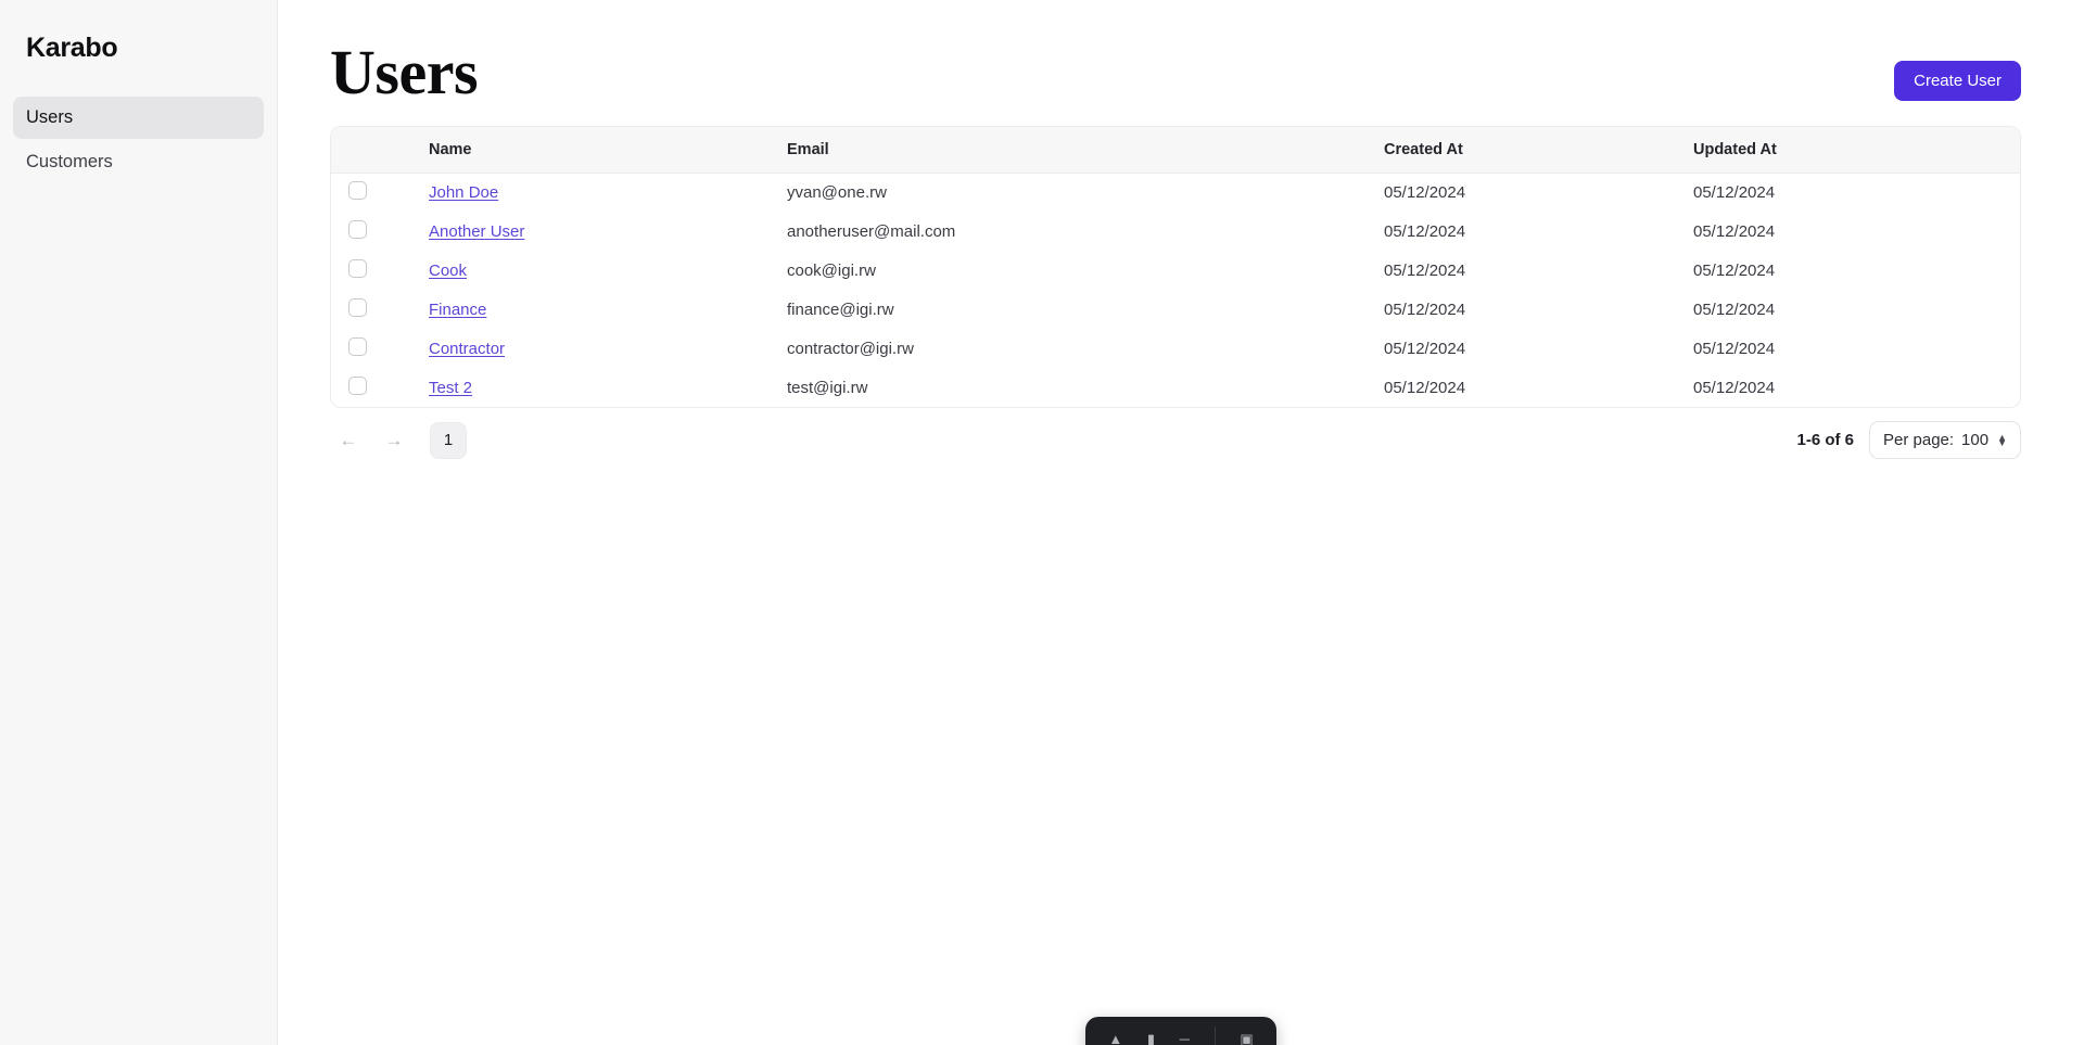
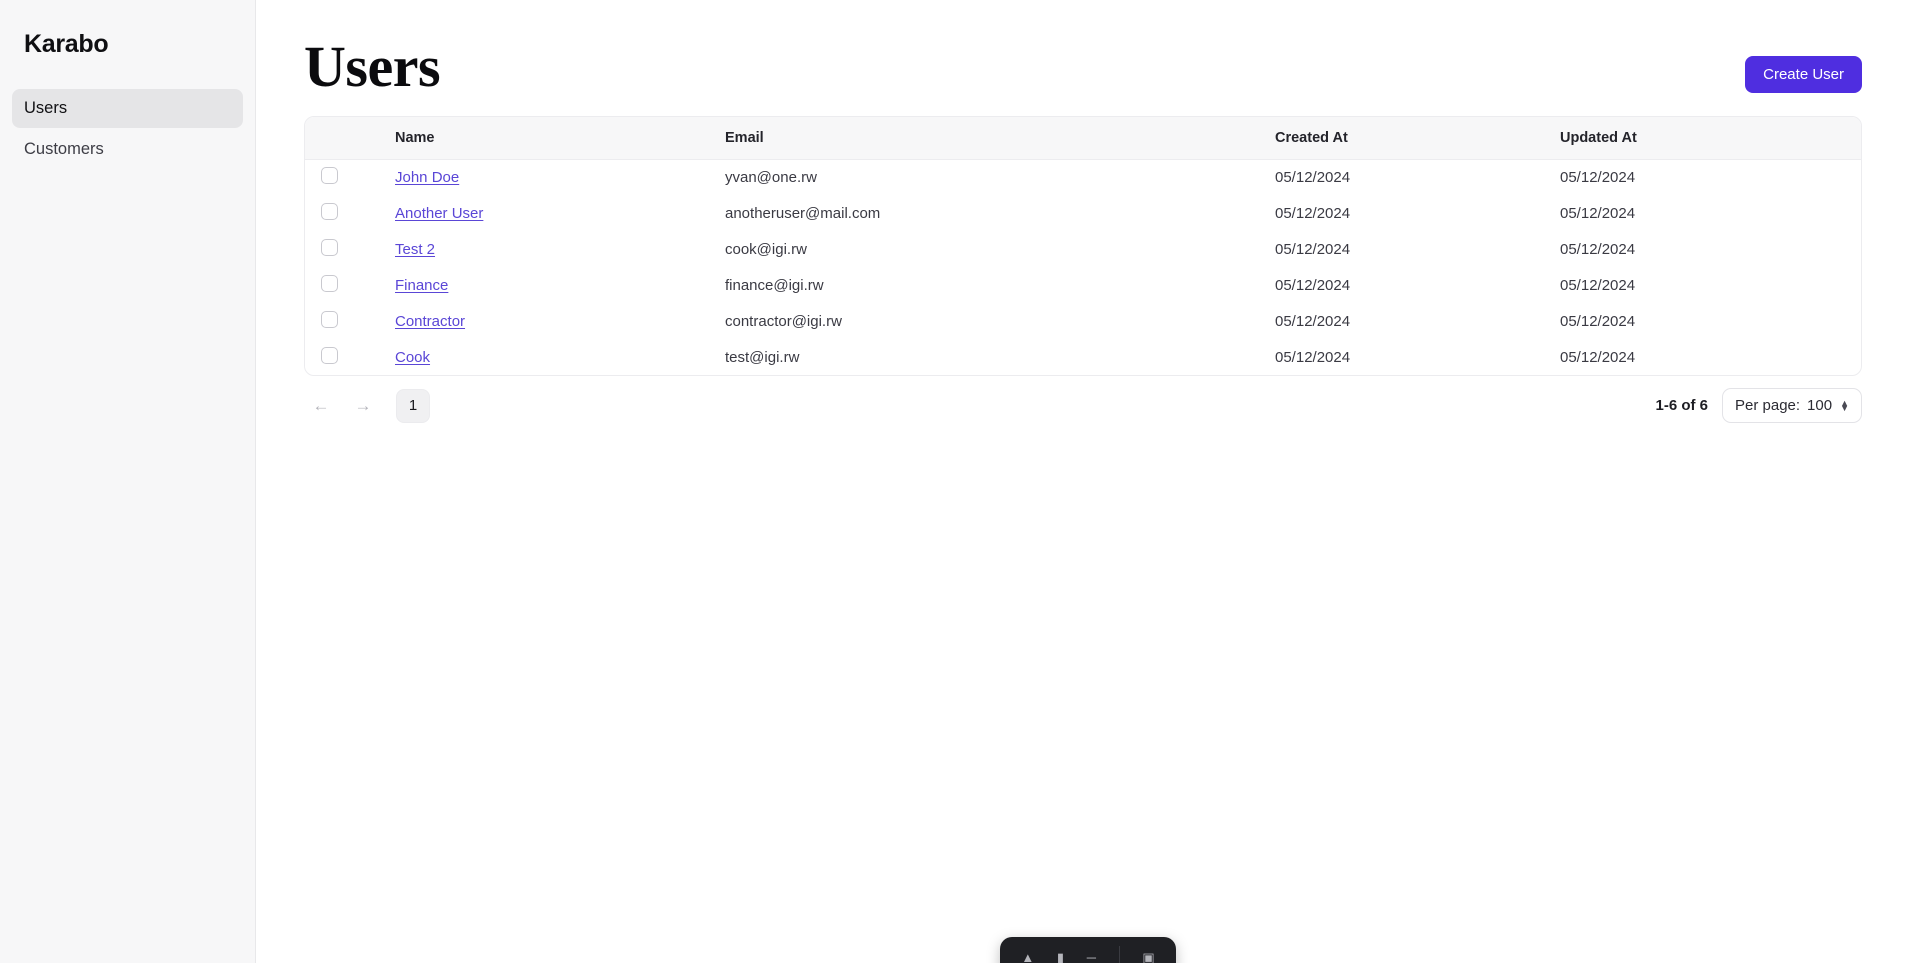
  Karabo
  Users
  Customers
  Users
  Create User
  	Name	Email	Created At	Updated At
  	John Doe	yvan@one.rw	05/12/2024	05/12/2024
  	Another User	anotheruser@mail.com	05/12/2024	05/12/2024
- 	Cook	cook@igi.rw	05/12/2024	05/12/2024
+ 	Test 2	cook@igi.rw	05/12/2024	05/12/2024
  	Finance	finance@igi.rw	05/12/2024	05/12/2024
  	Contractor	contractor@igi.rw	05/12/2024	05/12/2024
- 	Test 2	test@igi.rw	05/12/2024	05/12/2024
+ 	Cook	test@igi.rw	05/12/2024	05/12/2024
  ←
  →
  1
  1-6 of 6
  Per page:
  100
  ▲
  ▼
  ▲
  ▮
  ─
  ▣
